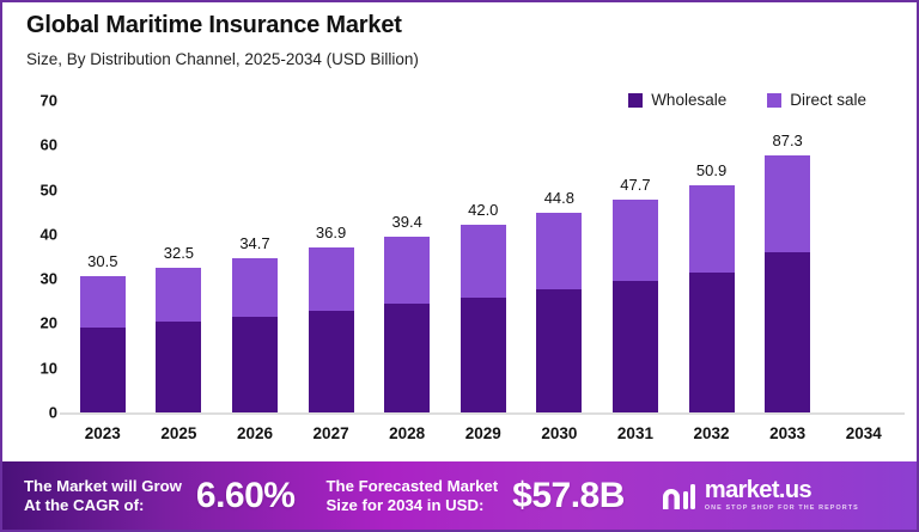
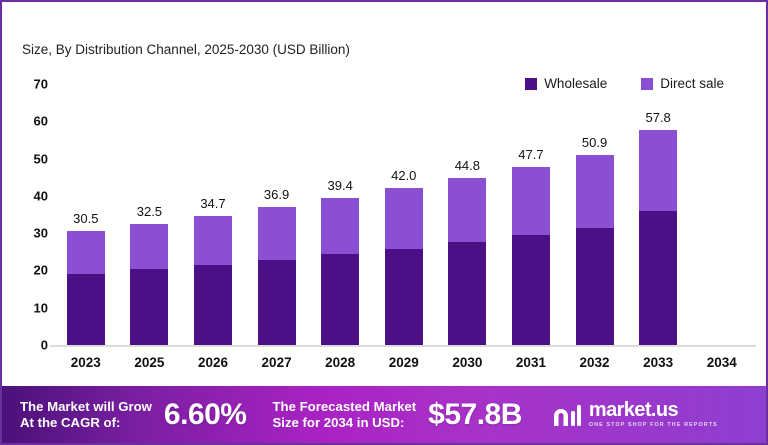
- Global Maritime Insurance Market
- Size, By Distribution Channel, 2025-2034 (USD Billion)
+ Size, By Distribution Channel, 2025-2030 (USD Billion)
  Wholesale
  Direct sale
  0
  10
  20
  30
  40
  50
  60
  70
  30.5
  32.5
  34.7
  36.9
  39.4
  42.0
  44.8
  47.7
  50.9
- 87.3
+ 57.8
  2023
  2025
  2026
  2027
  2028
  2029
  2030
  2031
  2032
  2033
  2034
  The Market will Grow
  At the CAGR of:
  6.60%
  The Forecasted Market
  Size for 2034 in USD:
  $57.8B
  market.us
